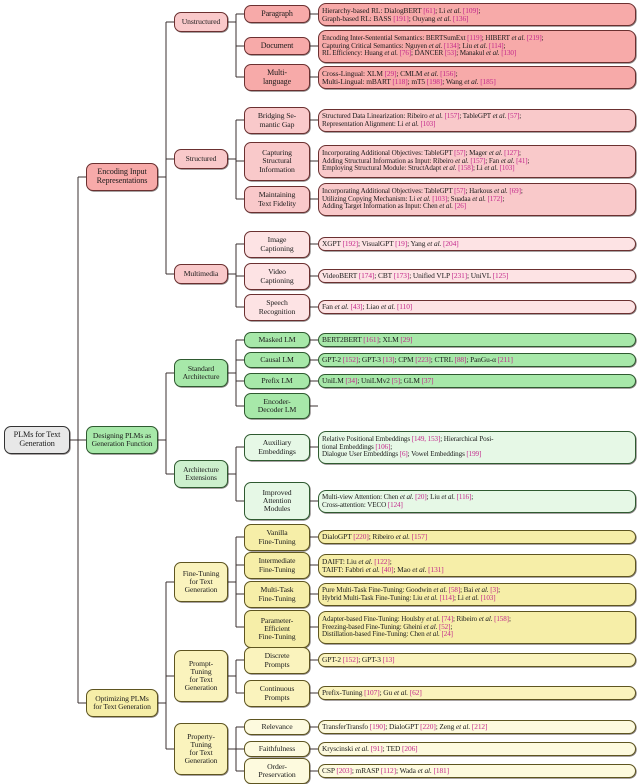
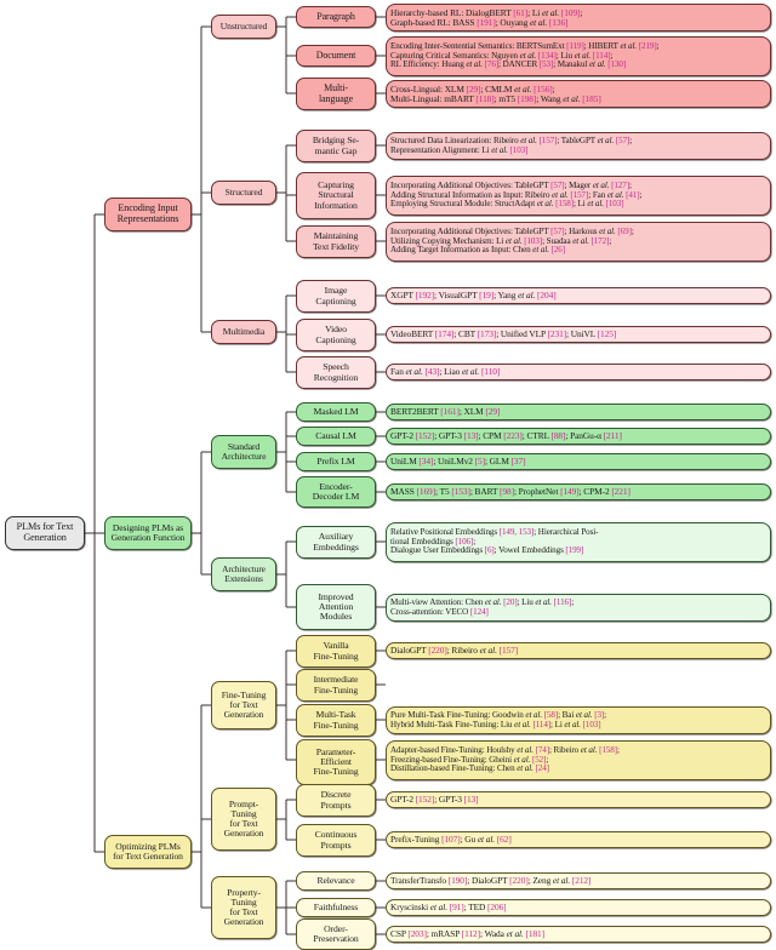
  PLMs for Text
  Generation
  Encoding Input
  Representations
  Designing PLMs as
  Generation Function
  Optimizing PLMs
  for Text Generation
  Unstructured
  Structured
  Multimedia
  Standard
  Architecture
  Architecture
  Extensions
  Fine-Tuning
  for Text
  Generation
  Prompt-
  Tuning
  for Text
  Generation
  Property-
  Tuning
  for Text
  Generation
  Paragraph
  Document
  Multi-
  language
  Bridging Se-
  mantic Gap
  Capturing
  Structural
  Information
  Maintaining
  Text Fidelity
  Image
  Captioning
  Video
  Captioning
  Speech
  Recognition
  Masked LM
  Causal LM
  Prefix LM
  Encoder-
  Decoder LM
  Auxiliary
  Embeddings
  Improved
  Attention
  Modules
  Vanilla
  Fine-Tuning
  Intermediate
  Fine-Tuning
  Multi-Task
  Fine-Tuning
  Parameter-
  Efficient
  Fine-Tuning
  Discrete
  Prompts
  Continuous
  Prompts
  Relevance
  Faithfulness
  Order-
  Preservation
  Hierarchy-based RL: DialogBERT [61]; Li et al. [109];
  Graph-based RL: BASS [191]; Ouyang et al. [136]
  Encoding Inter-Sentential Semantics: BERTSumExt [119]; HIBERT et al. [219];
  Capturing Critical Semantics: Nguyen et al. [134]; Liu et al. [114];
  RL Efficiency: Huang et al. [76]; DANCER [53]; Manakul et al. [130]
  Cross-Lingual: XLM [29]; CMLM et al. [156];
  Multi-Lingual: mBART [118]; mT5 [198]; Wang et al. [185]
  Structured Data Linearization: Ribeiro et al. [157]; TableGPT et al. [57];
  Representation Alignment: Li et al. [103]
  Incorporating Additional Objectives: TableGPT [57]; Mager et al. [127];
  Adding Structural Information as Input: Ribeiro et al. [157]; Fan et al. [41];
  Employing Structural Module: StructAdapt et al. [158]; Li et al. [103]
  Incorporating Additional Objectives: TableGPT [57]; Harkous et al. [69];
  Utilizing Copying Mechanism: Li et al. [103]; Suadaa et al. [172];
  Adding Target Information as Input: Chen et al. [26]
  XGPT [192]; VisualGPT [19]; Yang et al. [204]
  VideoBERT [174]; CBT [173]; Unified VLP [231]; UniVL [125]
  Fan et al. [43]; Liao et al. [110]
  BERT2BERT [161]; XLM [29]
  GPT-2 [152]; GPT-3 [13]; CPM [223]; CTRL [88]; PanGu-α [211]
  UniLM [34]; UniLMv2 [5]; GLM [37]
+ MASS [169]; T5 [153]; BART [98]; ProphetNet [149]; CPM-2 [221]
  Relative Positional Embeddings [149, 153]; Hierarchical Posi-
  tional Embeddings [106];
  Dialogue User Embeddings [6]; Vowel Embeddings [199]
  Multi-view Attention: Chen et al. [20]; Liu et al. [116];
  Cross-attention: VECO [124]
  DialoGPT [220]; Ribeiro et al. [157]
- DAIFT: Liu et al. [122];
- TAIFT: Fabbri et al. [40]; Mao et al. [131]
  Pure Multi-Task Fine-Tuning: Goodwin et al. [58]; Bai et al. [3];
  Hybrid Multi-Task Fine-Tuning: Liu et al. [114]; Li et al. [103]
  Adapter-based Fine-Tuning: Houlsby et al. [74]; Ribeiro et al. [158];
  Freezing-based Fine-Tuning: Gheini et al. [52];
  Distillation-based Fine-Tuning: Chen et al. [24]
  GPT-2 [152]; GPT-3 [13]
  Prefix-Tuning [107]; Gu et al. [62]
  TransferTransfo [190]; DialoGPT [220]; Zeng et al. [212]
  Kryscinski et al. [91]; TED [206]
  CSP [203]; mRASP [112]; Wada et al. [181]
